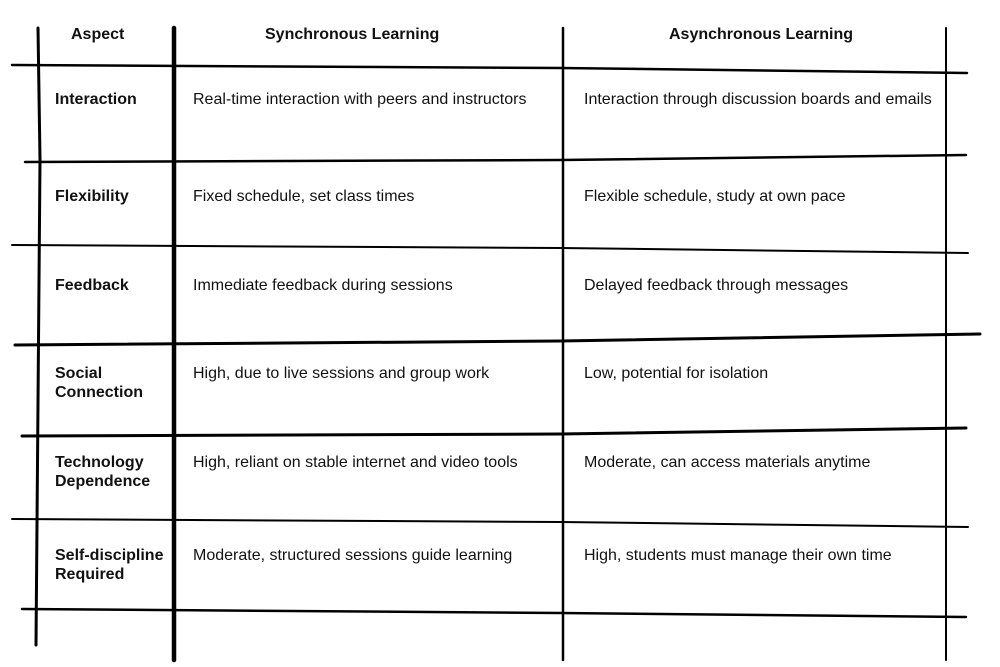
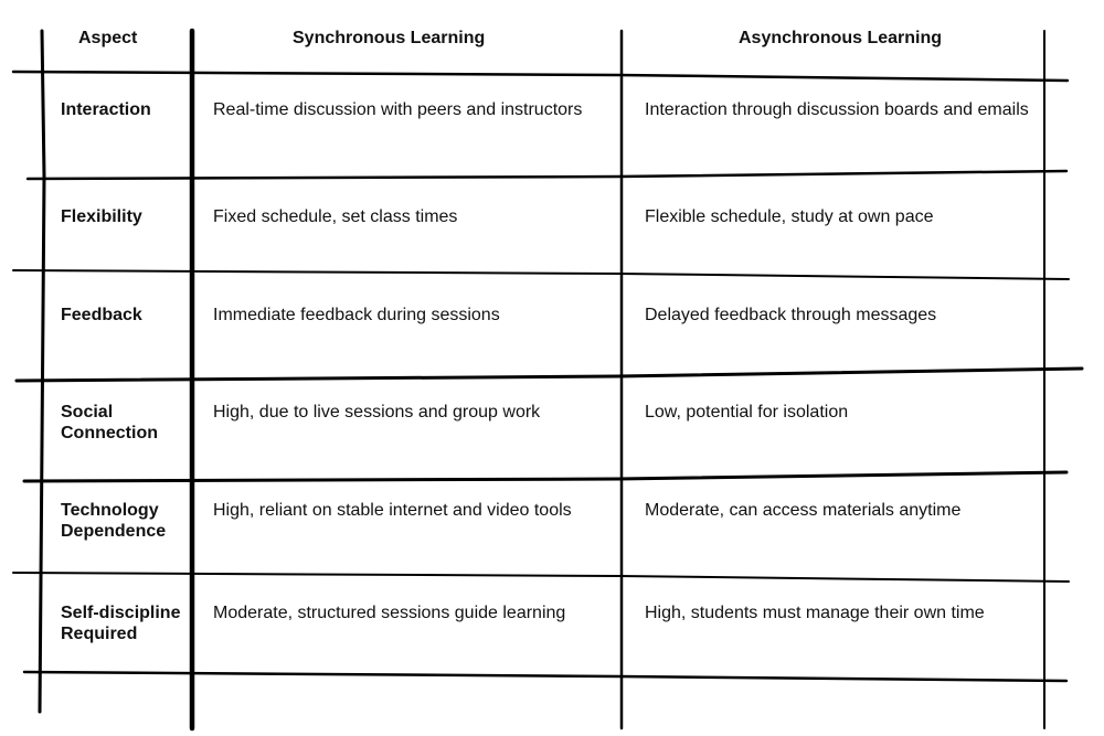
  Aspect
  Synchronous Learning
  Asynchronous Learning
  Interaction
- Real-time interaction with peers and instructors
+ Real-time discussion with peers and instructors
  Interaction through discussion boards and emails
  Flexibility
  Fixed schedule, set class times
  Flexible schedule, study at own pace
  Feedback
  Immediate feedback during sessions
  Delayed feedback through messages
  Social Connection
  High, due to live sessions and group work
  Low, potential for isolation
  Technology Dependence
  High, reliant on stable internet and video tools
  Moderate, can access materials anytime
  Self-discipline Required
  Moderate, structured sessions guide learning
  High, students must manage their own time
